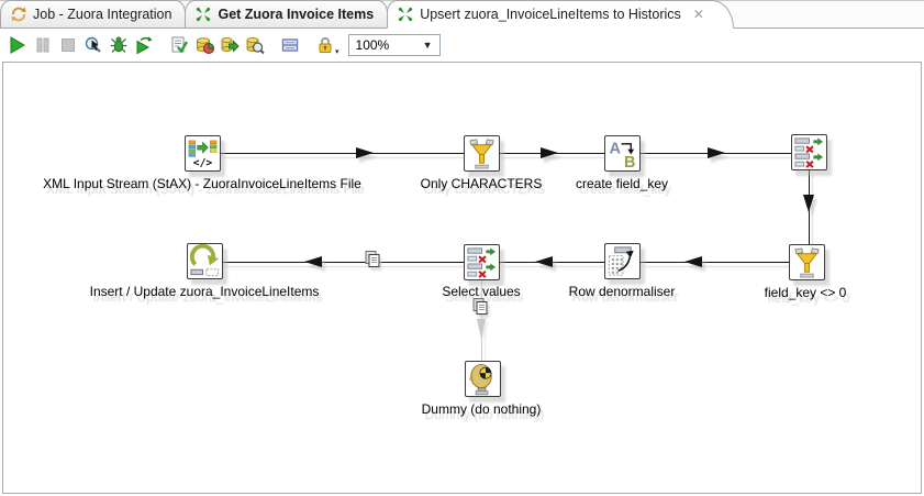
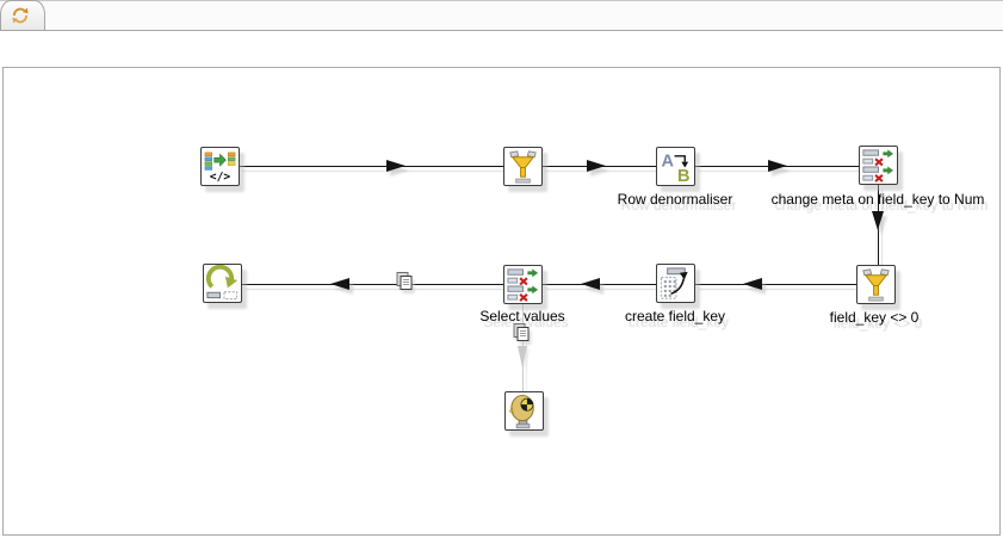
- Job - Zuora Integration
- Get Zuora Invoice Items
- Upsert zuora_InvoiceLineItems to Historics
- ✕
- 100%
- ▼
  </>
  A
  B
- XML Input Stream (StAX) - ZuoraInvoiceLineItems File
- Only CHARACTERS
- create field_key
+ Row denormaliser
+ change meta on field_key to Num
  field_key <> 0
- Row denormaliser
+ create field_key
  Select values
- Insert / Update zuora_InvoiceLineItems
- Dummy (do nothing)
